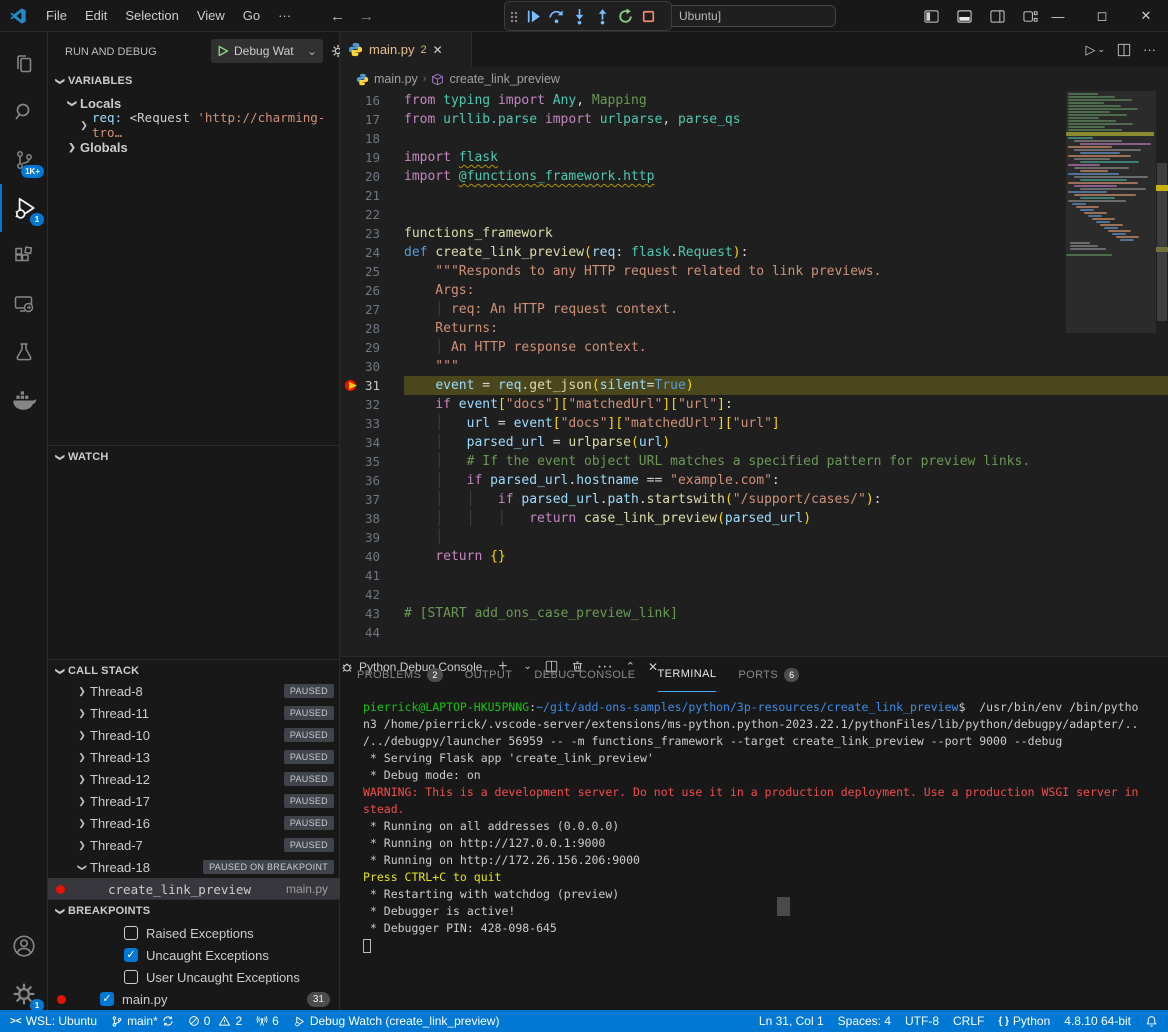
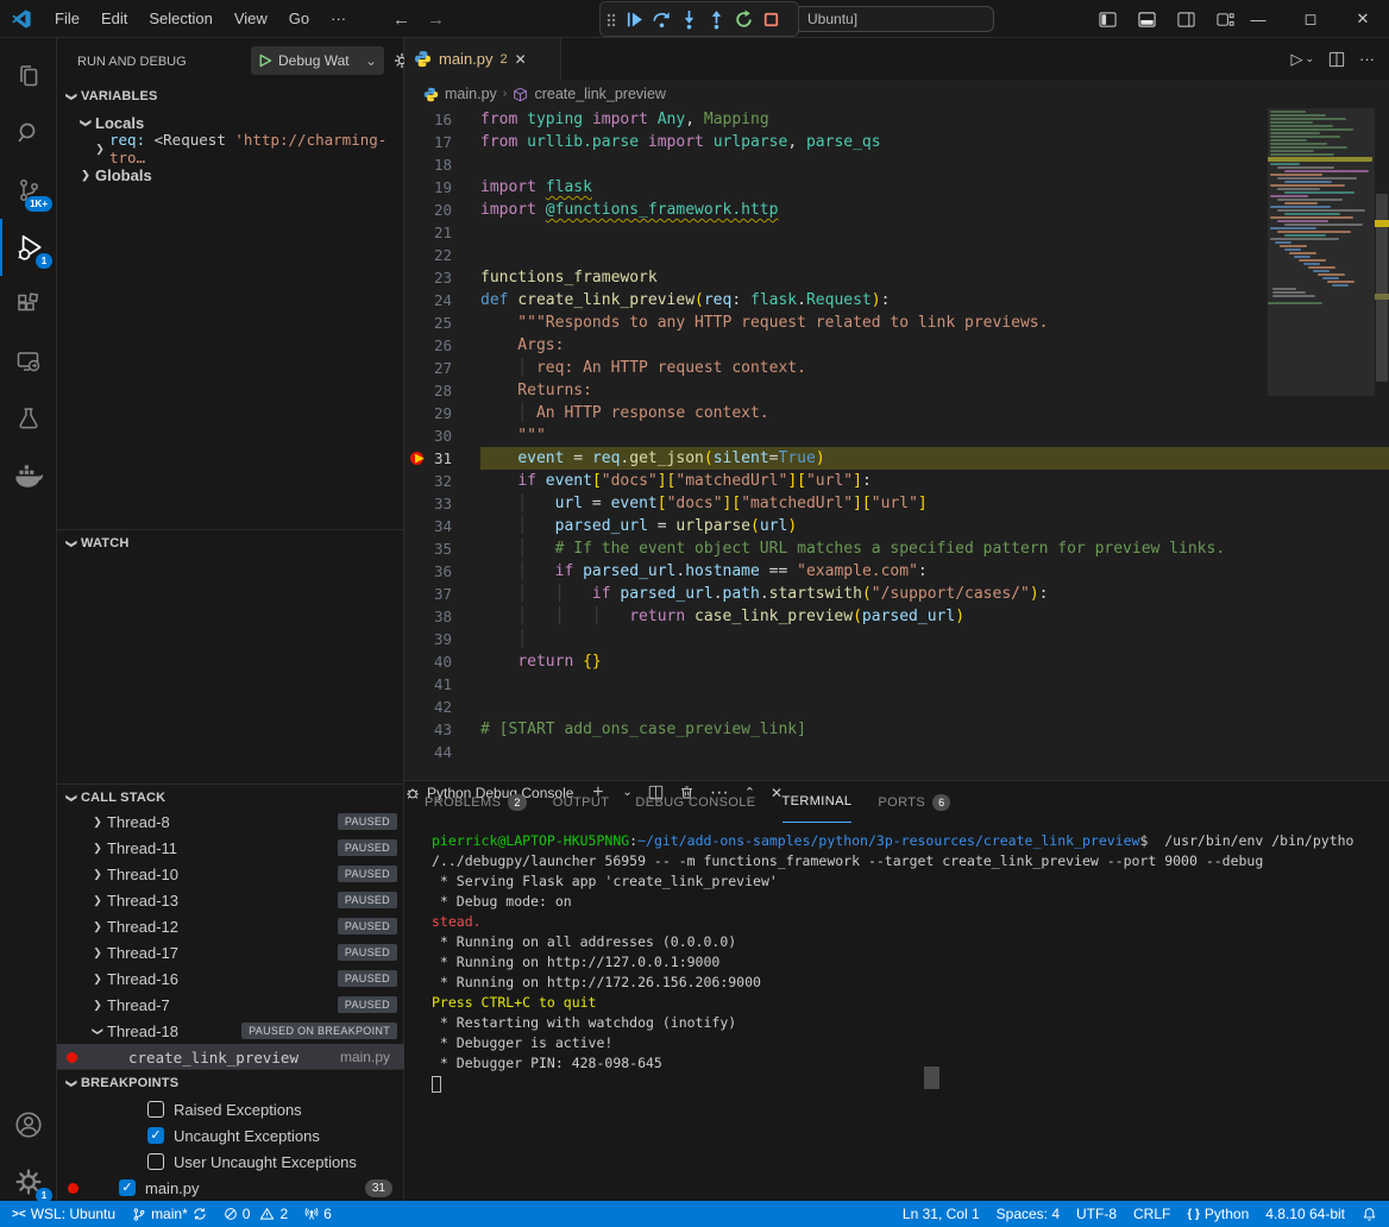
  File
  Edit
  Selection
  View
  Go
  ···
  ←
  →
  Ubuntu]
  —
  ◻
  ✕
  1K+
  1
  1
  RUN AND DEBUG
  Debug Wat
  ⌄
  VARIABLES
  Locals
  ❯
  req: <Request 'http://charming-tro…
  ❯
  Globals
  WATCH
  CALL STACK
  ❯
  Thread-8
  PAUSED
  ❯
  Thread-11
  PAUSED
  ❯
  Thread-10
  PAUSED
  ❯
  Thread-13
  PAUSED
  ❯
  Thread-12
  PAUSED
  ❯
  Thread-17
  PAUSED
  ❯
  Thread-16
  PAUSED
  ❯
  Thread-7
  PAUSED
  Thread-18
  PAUSED ON BREAKPOINT
  create_link_preview
  main.py
  BREAKPOINTS
  Raised Exceptions
  ✓
  Uncaught Exceptions
  User Uncaught Exceptions
  ✓
  main.py
  31
  main.py
  2
  ✕
  ▷
  ⌄
  ···
  main.py
  ›
  create_link_preview
  16
  from typing import Any, Mapping
  17
  from urllib.parse import urlparse, parse_qs
  18
  19
  import flask
  20
  import @functions_framework.http
  21
  22
  23
  functions_framework
  24
  def create_link_preview(req: flask.Request):
  25
  """Responds to any HTTP request related to link previews.
  26
  Args:
  27
  req: An HTTP request context.
  28
  Returns:
  29
  An HTTP response context.
  30
  """
  ▶
  31
  event = req.get_json(silent=True)
  32
  if event["docs"]["matchedUrl"]["url"]:
  33
  url = event["docs"]["matchedUrl"]["url"]
  34
  parsed_url = urlparse(url)
  35
  # If the event object URL matches a specified pattern for preview links.
  36
  if parsed_url.hostname == "example.com":
  37
  │ │ if parsed_url.path.startswith("/support/cases/"):
  38
  │ │ │ return case_link_preview(parsed_url)
  39
  40
  return {}
  41
  42
  43
  # [START add_ons_case_preview_link]
  44
  PROBLEMS
  2
  OUTPUT
  DEBUG CONSOLE
  TERMINAL
  PORTS
  6
  Python Debug Console
  ＋
  ⌄
  ···
  ⌃
  ✕
  pierrick@LAPTOP-HKU5PNNG:~/git/add-ons-samples/python/3p-resources/create_link_preview$ /usr/bin/env /bin/pytho
- n3 /home/pierrick/.vscode-server/extensions/ms-python.python-2023.22.1/pythonFiles/lib/python/debugpy/adapter/..
  /../debugpy/launcher 56959 -- -m functions_framework --target create_link_preview --port 9000 --debug
  * Serving Flask app 'create_link_preview'
  * Debug mode: on
- WARNING: This is a development server. Do not use it in a production deployment. Use a production WSGI server in
  stead.
  * Running on all addresses (0.0.0.0)
  * Running on http://127.0.0.1:9000
  * Running on http://172.26.156.206:9000
  Press CTRL+C to quit
- * Restarting with watchdog (preview)
+ * Restarting with watchdog (inotify)
  * Debugger is active!
  * Debugger PIN: 428-098-645
  ><
  WSL: Ubuntu
  main*
  0
  2
  6
- Debug Watch (create_link_preview)
  Ln 31, Col 1
  Spaces: 4
  UTF-8
  CRLF
  { }
  Python
  4.8.10 64-bit
